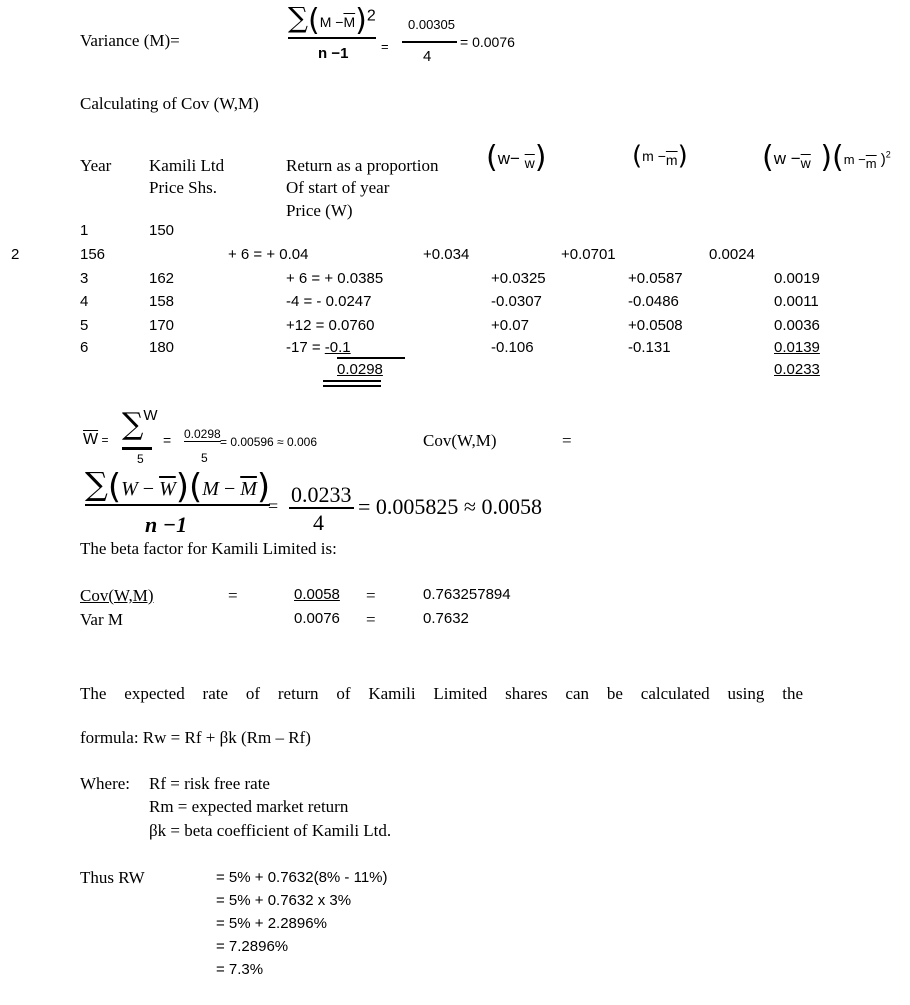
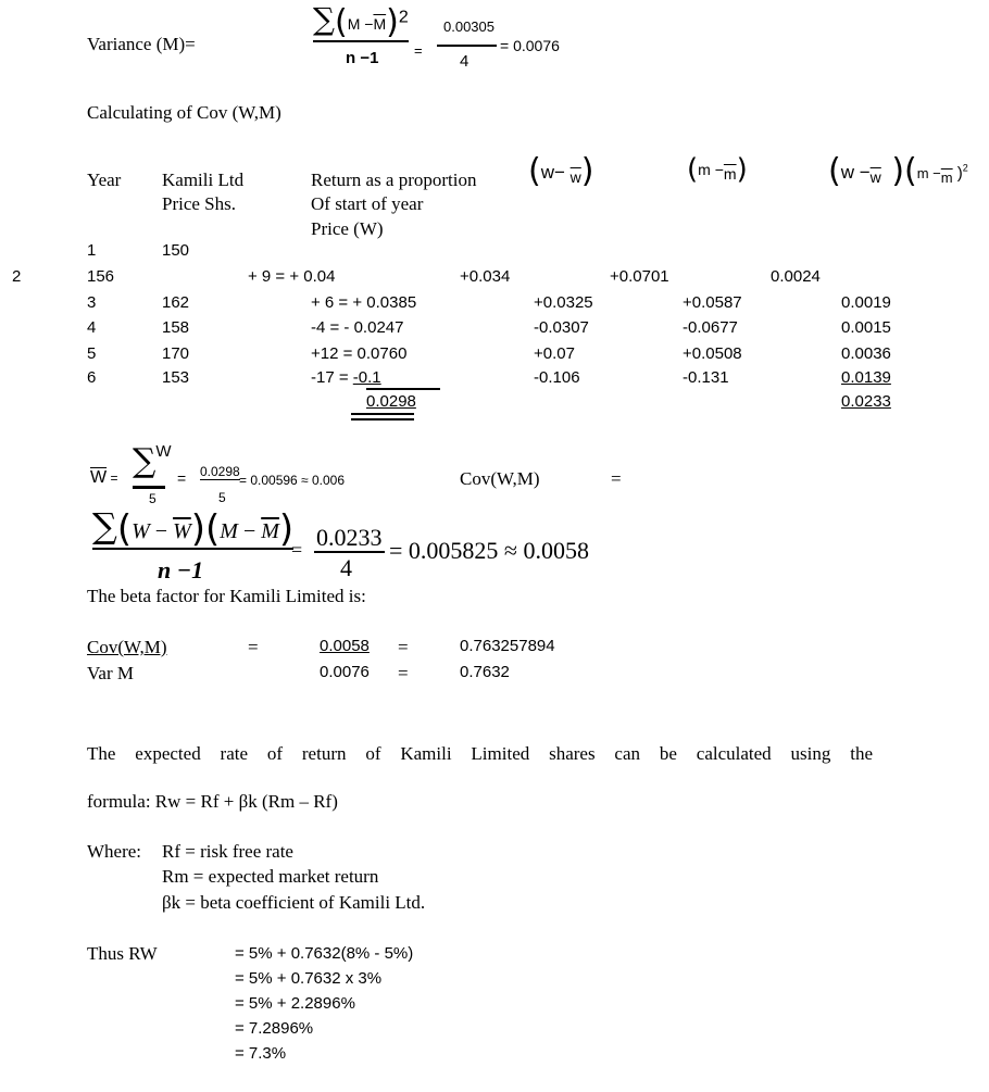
  Variance (M)=
  ∑(M −M)2
  n −1
  =
  0.00305
  4
  = 0.0076
  Calculating of Cov (W,M)
  Year
  Kamili Ltd
  Price Shs.
  Return as a proportion
  Of start of year
  Price (W)
  (w− w)
  (m −m)
  (w −w )(m −m )2
  1
  150
  2
  156
- + 6 = + 0.04
+ + 9 = + 0.04
  +0.034
  +0.0701
  0.0024
  3
  162
  + 6 = + 0.0385
  +0.0325
  +0.0587
  0.0019
  4
  158
  -4 = - 0.0247
  -0.0307
- -0.0486
+ -0.0677
- 0.0011
+ 0.0015
  5
  170
  +12 = 0.0760
  +0.07
  +0.0508
  0.0036
  6
- 180
+ 153
  -17 = -0.1
  -0.106
  -0.131
  0.0139
  0.0298
  0.0233
  W =
  ∑W
  5
  =
  0.0298
  5
  = 0.00596 ≈ 0.006
  Cov(W,M)
  =
  ∑(W − W)(M − M)
  n −1
  =
  0.0233
  4
  = 0.005825 ≈ 0.0058
  The beta factor for Kamili Limited is:
  Cov(W,M)
  Var M
  =
  0.0058
  0.0076
  =
  =
  0.763257894
  0.7632
  The expected rate of return of Kamili Limited shares can be calculated using the
  formula: Rw = Rf + βk (Rm – Rf)
  Where:
  Rf = risk free rate
  Rm = expected market return
  βk = beta coefficient of Kamili Ltd.
  Thus RW
- = 5% + 0.7632(8% - 11%)
+ = 5% + 0.7632(8% - 5%)
  = 5% + 0.7632 x 3%
  = 5% + 2.2896%
  = 7.2896%
  = 7.3%
